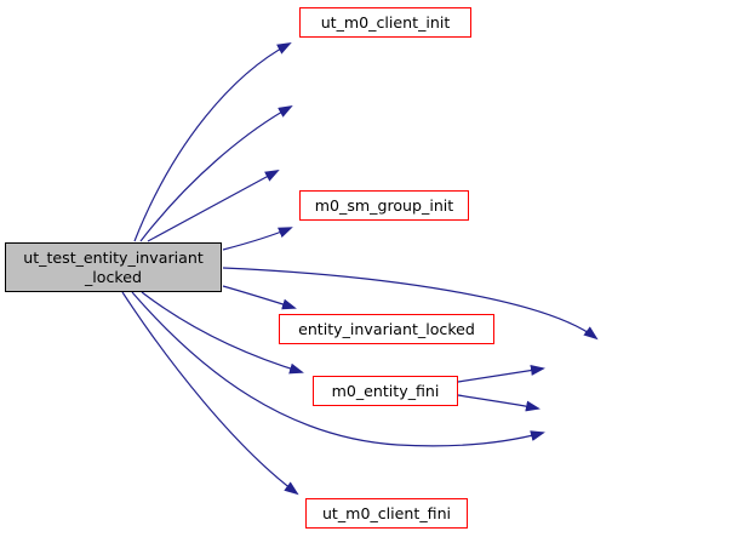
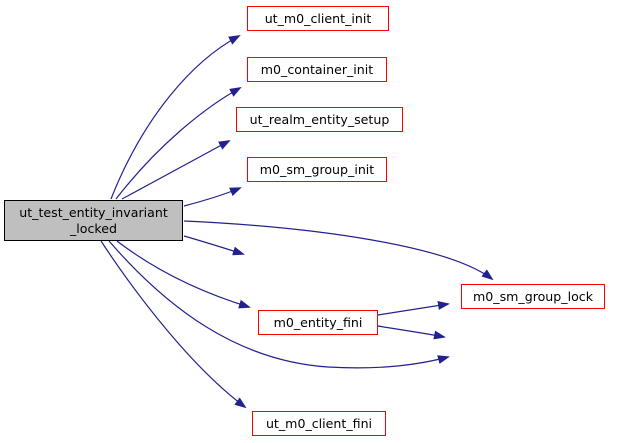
  ut_test_entity_invariant
  _locked
  ut_m0_client_init
+ m0_container_init
+ ut_realm_entity_setup
  m0_sm_group_init
- entity_invariant_locked
  m0_entity_fini
+ m0_sm_group_lock
  ut_m0_client_fini
